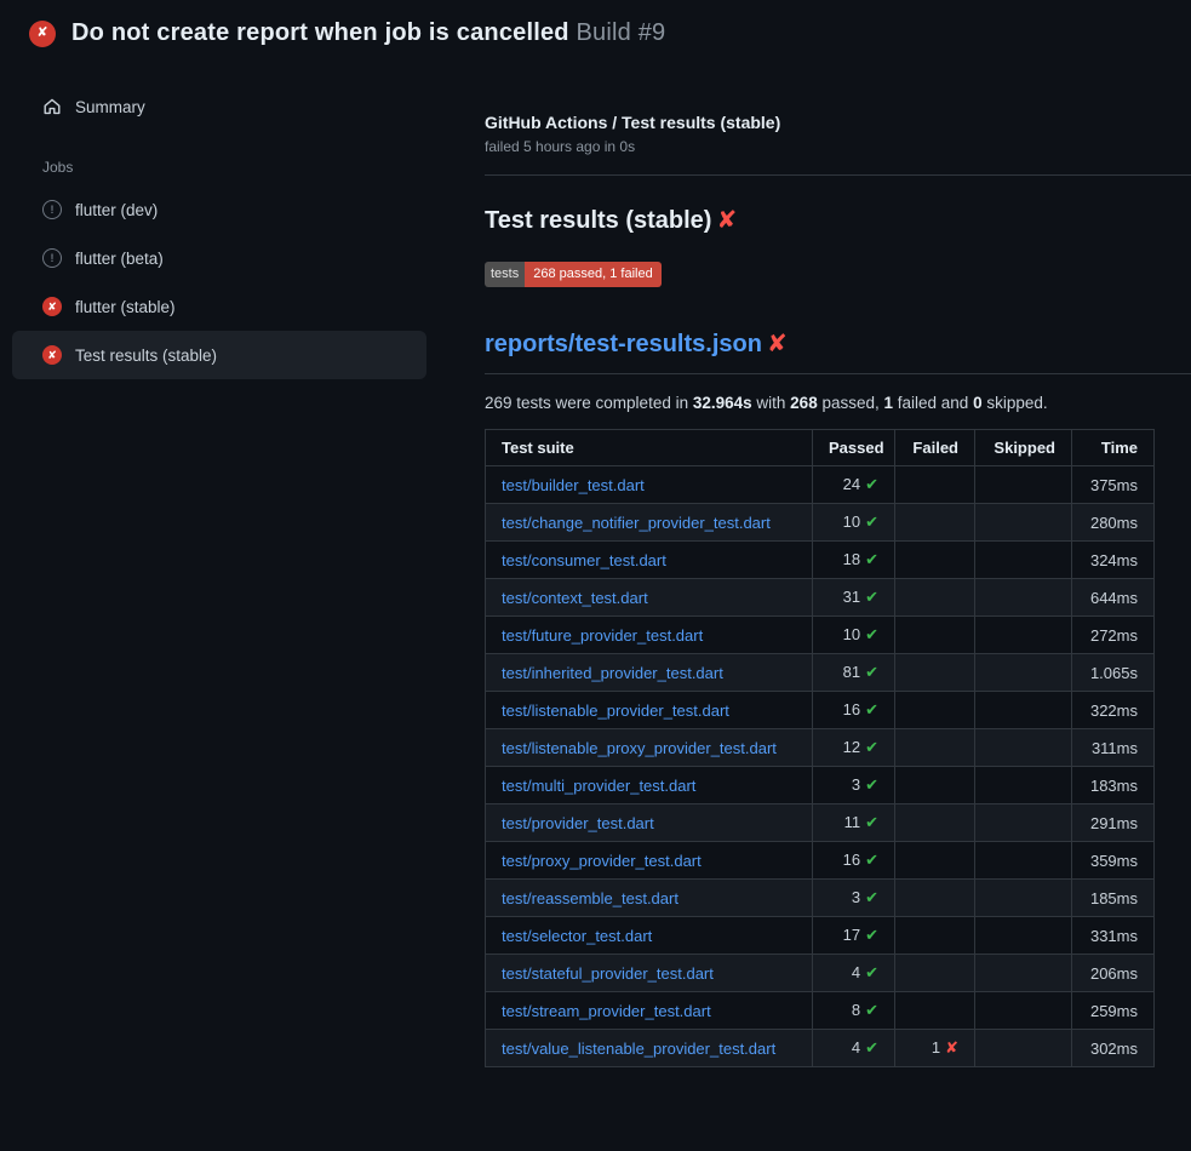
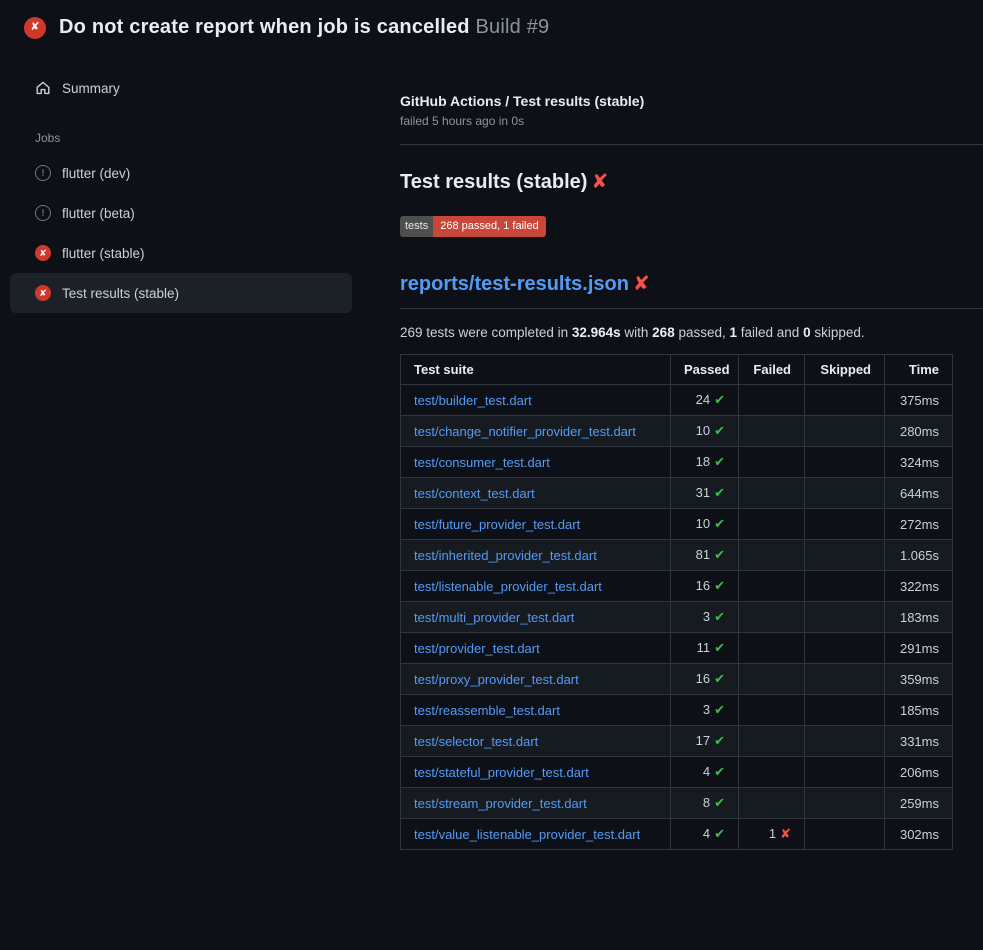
  ✘
  Do not create report when job is cancelled Build #9
  Summary
  Jobs
  !
  flutter (dev)
  !
  flutter (beta)
  ✘
  flutter (stable)
  ✘
  Test results (stable)
  GitHub Actions / Test results (stable)
  failed 5 hours ago in 0s
  Test results (stable) ✘
  tests
  268 passed, 1 failed
  reports/test-results.json ✘
  269 tests were completed in 32.964s with 268 passed, 1 failed and 0 skipped.
  Test suite	Passed	Failed	Skipped	Time
  test/builder_test.dart	24 ✔			375ms
  test/change_notifier_provider_test.dart	10 ✔			280ms
  test/consumer_test.dart	18 ✔			324ms
  test/context_test.dart	31 ✔			644ms
  test/future_provider_test.dart	10 ✔			272ms
  test/inherited_provider_test.dart	81 ✔			1.065s
  test/listenable_provider_test.dart	16 ✔			322ms
- test/listenable_proxy_provider_test.dart	12 ✔			311ms
  test/multi_provider_test.dart	3 ✔			183ms
  test/provider_test.dart	11 ✔			291ms
  test/proxy_provider_test.dart	16 ✔			359ms
  test/reassemble_test.dart	3 ✔			185ms
  test/selector_test.dart	17 ✔			331ms
  test/stateful_provider_test.dart	4 ✔			206ms
  test/stream_provider_test.dart	8 ✔			259ms
  test/value_listenable_provider_test.dart	4 ✔	1 ✘		302ms
